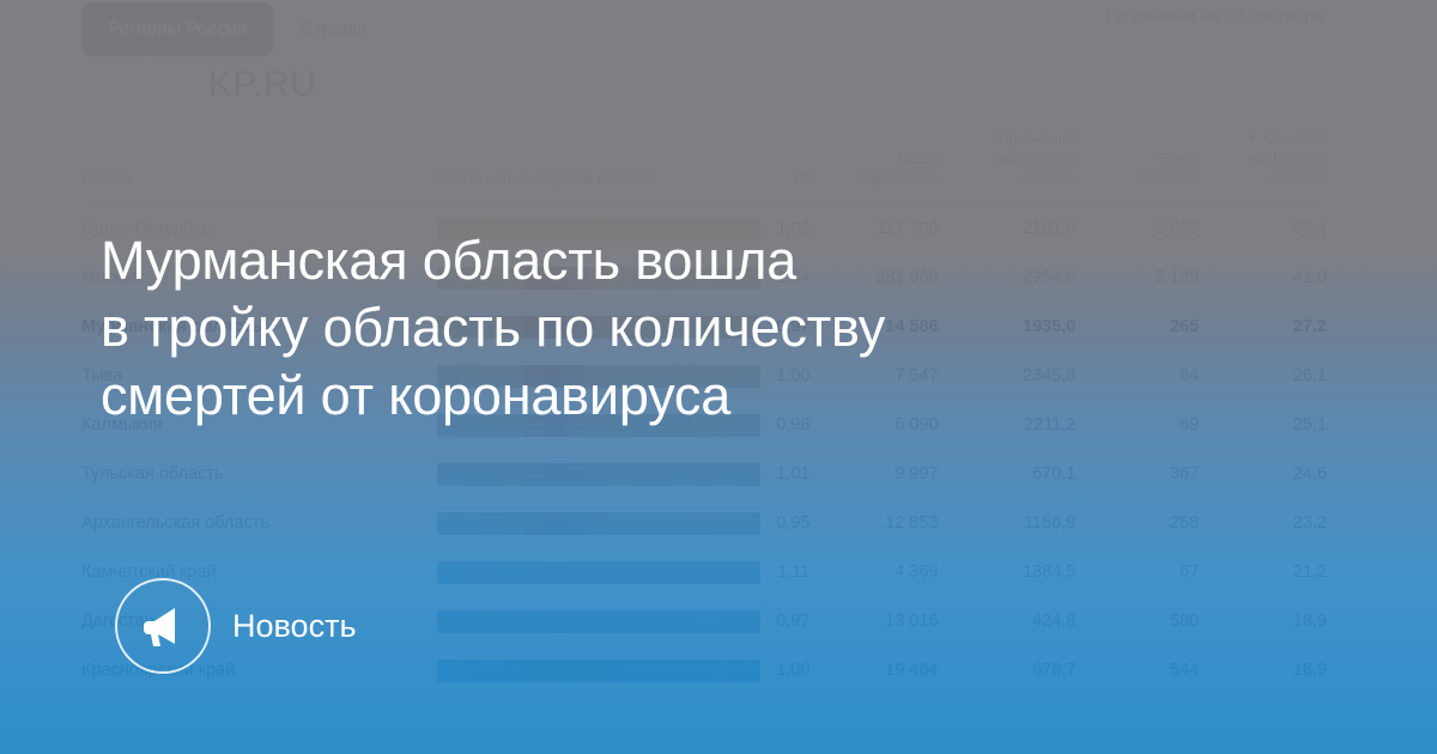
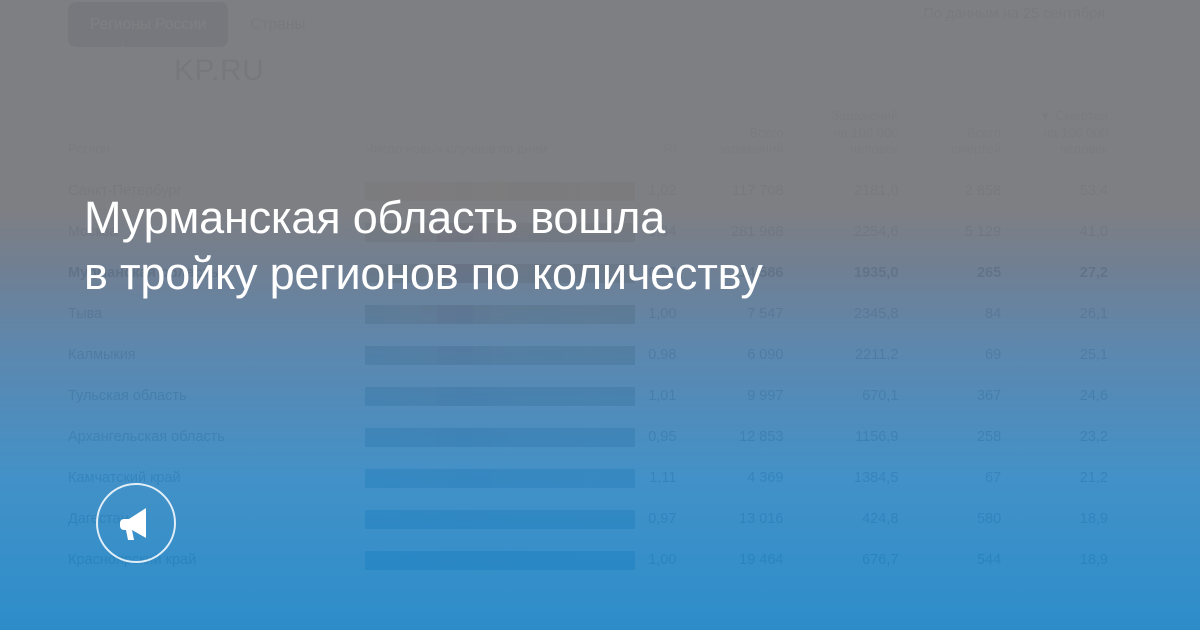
  Мурманская область вошла
- в тройку область по количеству
+ в тройку регионов по количеству
- смертей от коронавируса
- Новость
